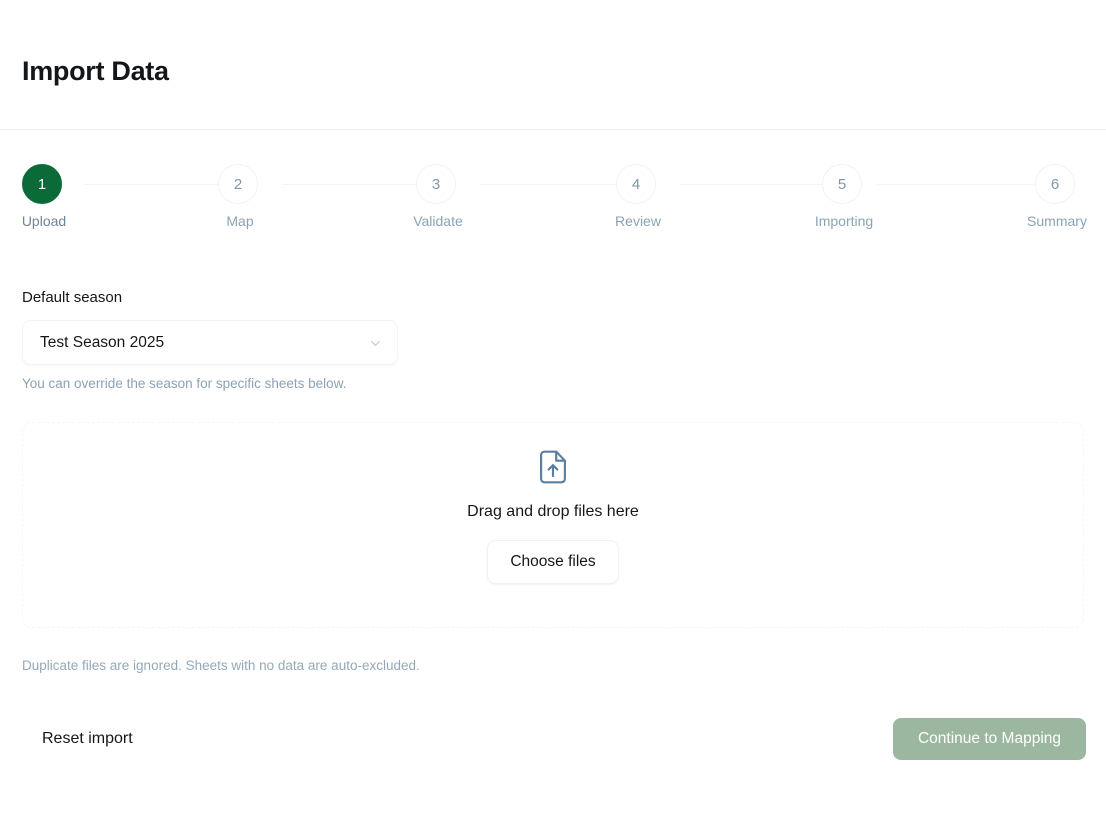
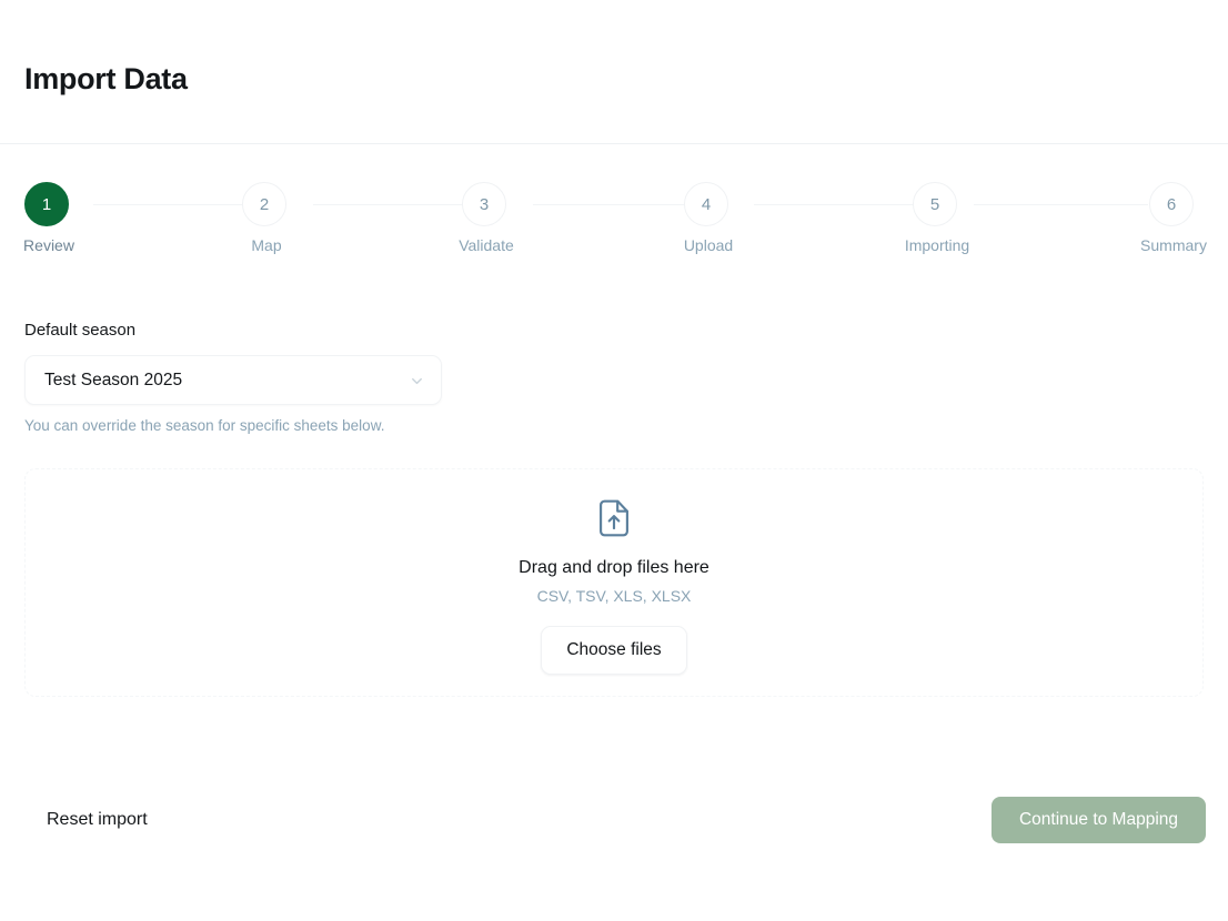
  Import Data
  1
- Upload
+ Review
  2
  Map
  3
  Validate
  4
- Review
+ Upload
  5
  Importing
  6
  Summary
  Default season
  Test Season 2025
  You can override the season for specific sheets below.
  Drag and drop files here
+ CSV, TSV, XLS, XLSX
  Choose files
- Duplicate files are ignored. Sheets with no data are auto-excluded.
  Reset import
  Continue to Mapping
